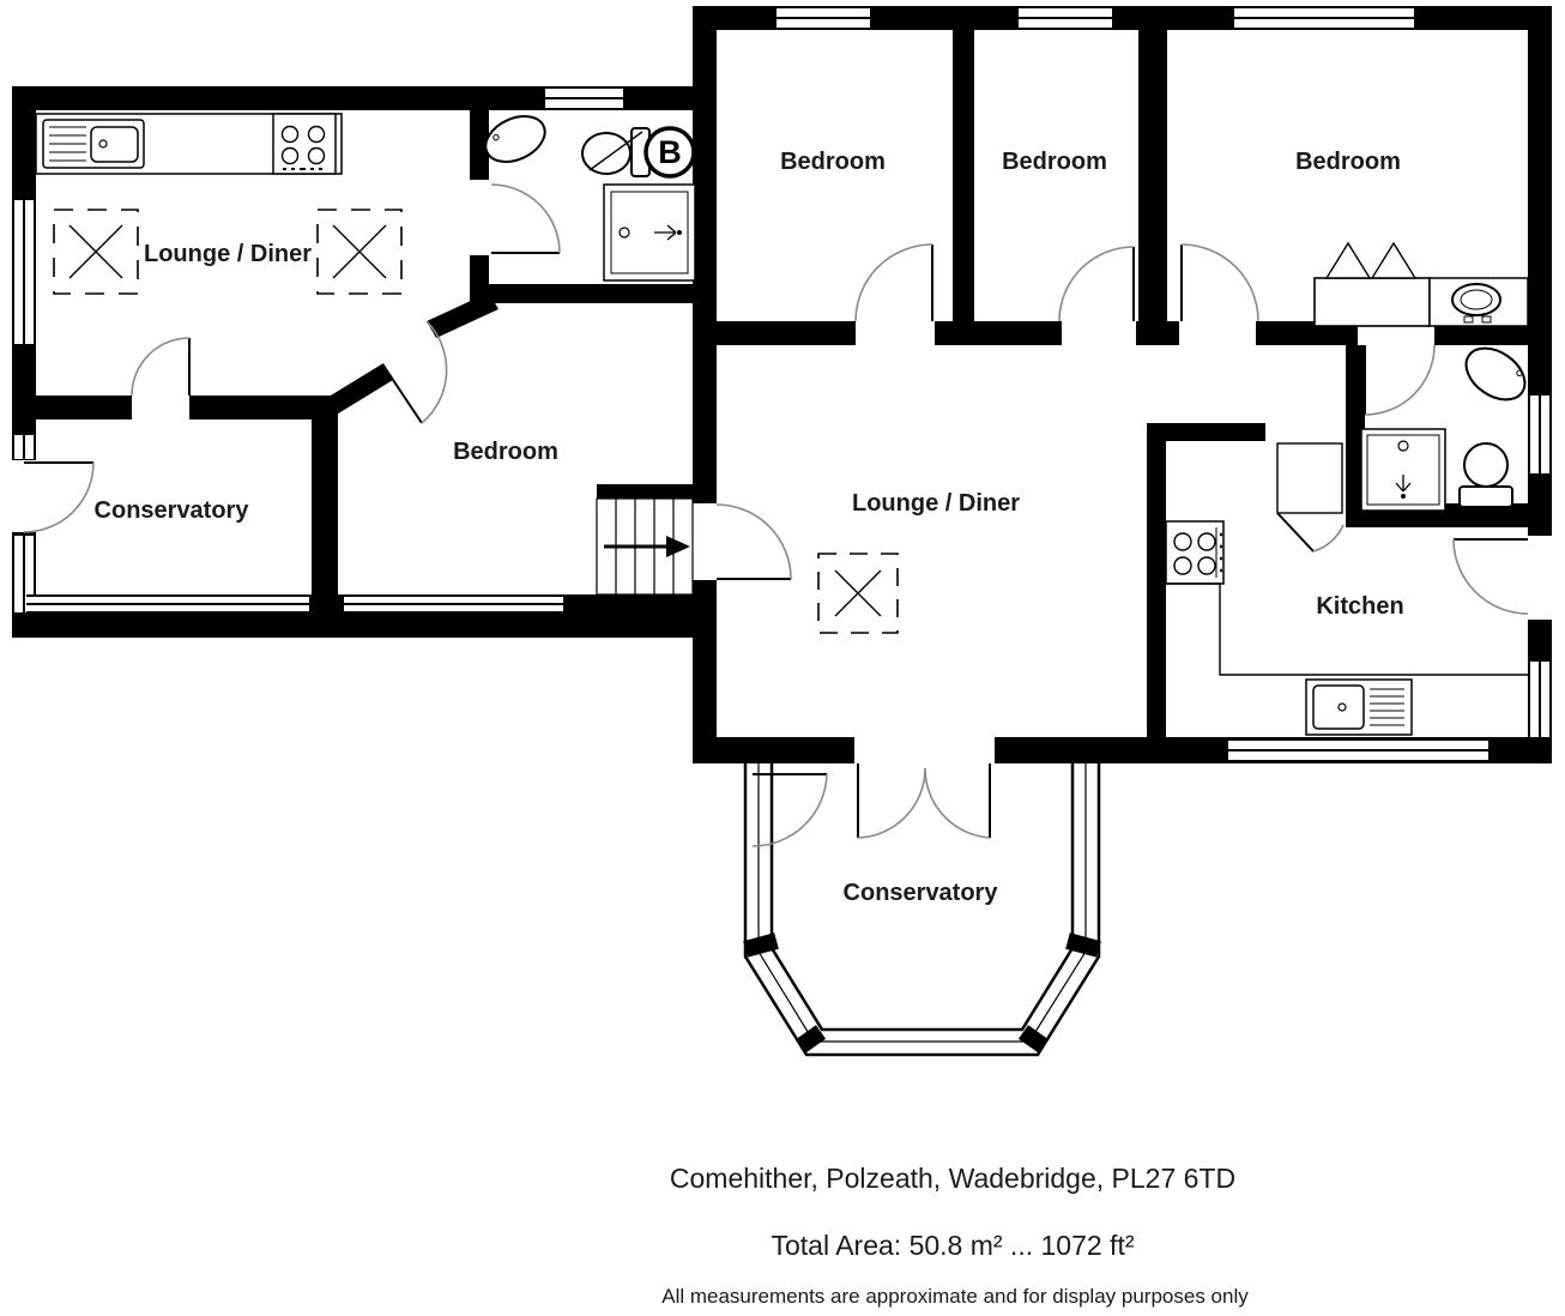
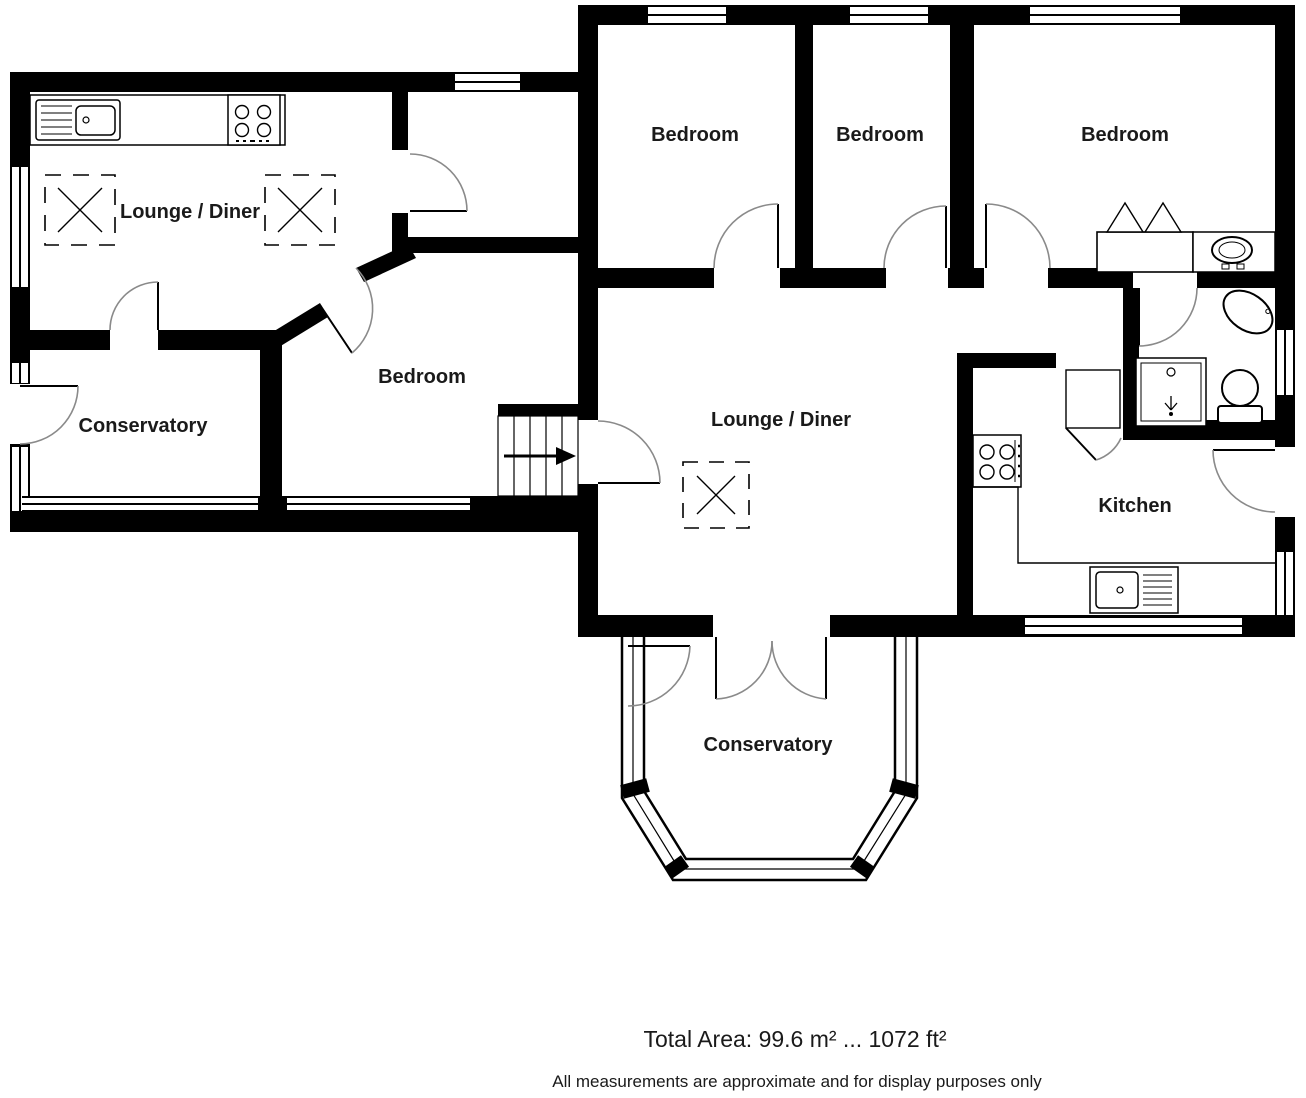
- B
  Lounge / Diner
  Bedroom
  Conservatory
  Bedroom
  Bedroom
  Bedroom
  Lounge / Diner
  Kitchen
  Conservatory
- Comehither, Polzeath, Wadebridge, PL27 6TD
- Total Area: 50.8 m² ... 1072 ft²
+ Total Area: 99.6 m² ... 1072 ft²
  All measurements are approximate and for display purposes only
